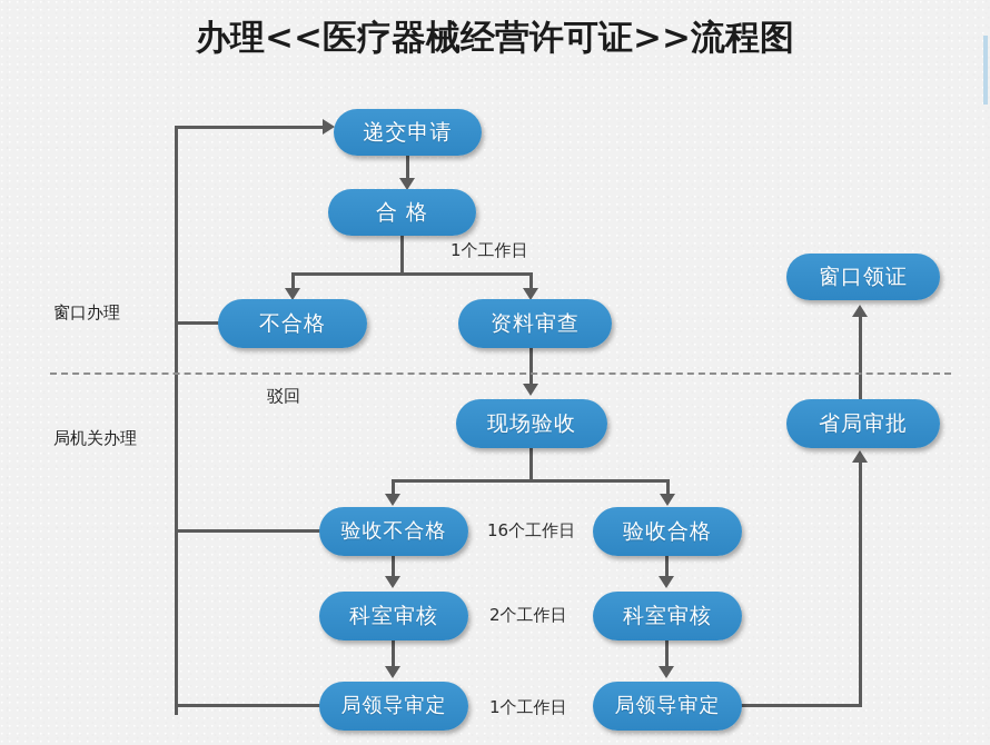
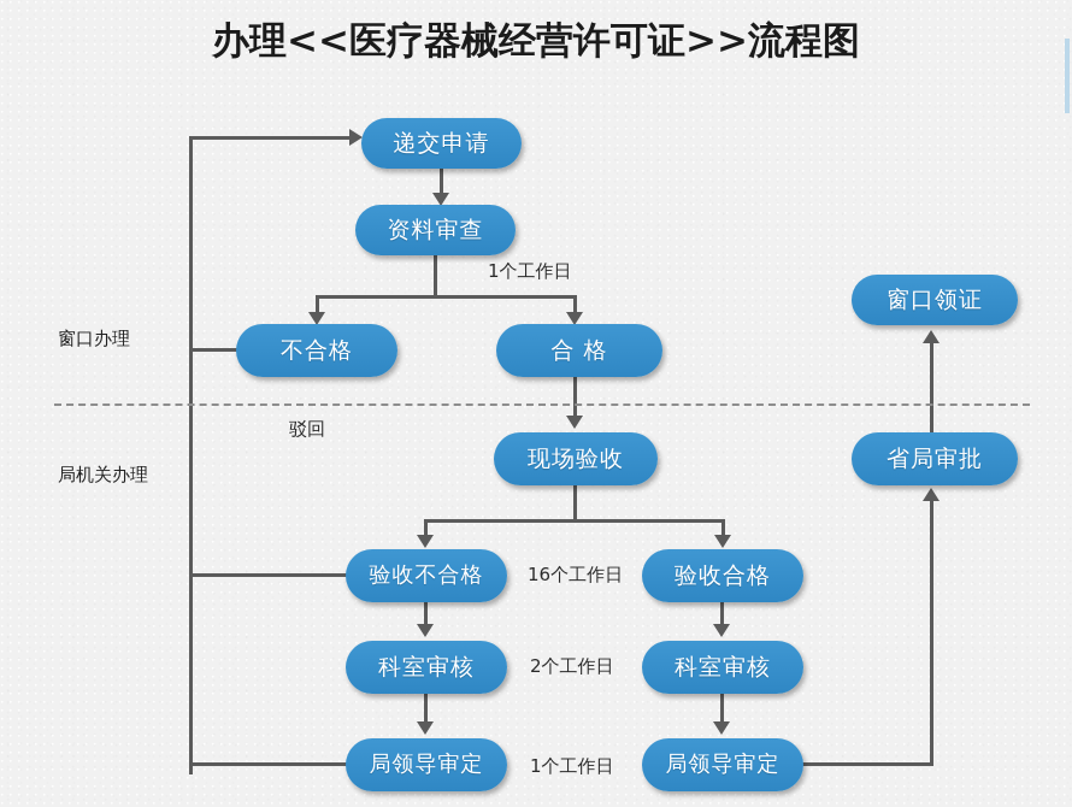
  办理<<医疗器械经营许可证>>流程图
  递交申请
- 合 格
+ 资料审查
  不合格
- 资料审查
+ 合 格
  现场验收
  验收不合格
  验收合格
  科室审核
  科室审核
  局领导审定
  局领导审定
  省局审批
  窗口领证
  1个工作日
  16个工作日
  2个工作日
  1个工作日
  驳回
  窗口办理
  局机关办理
